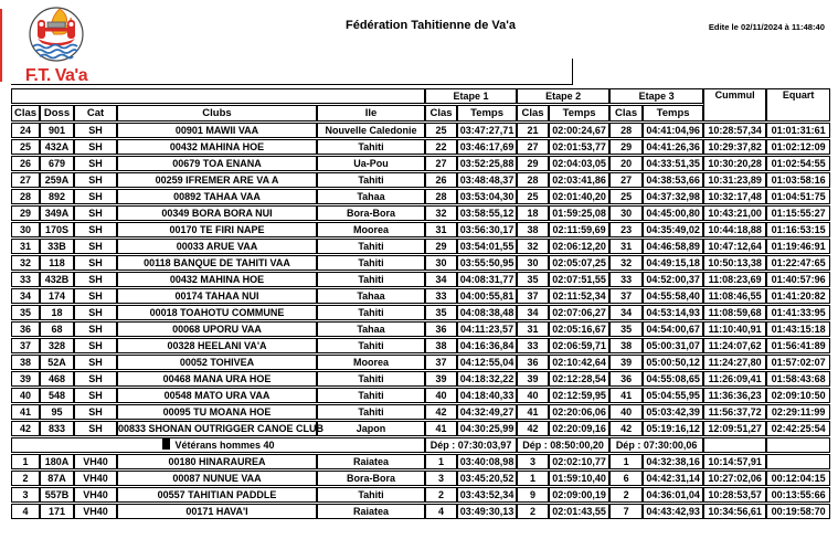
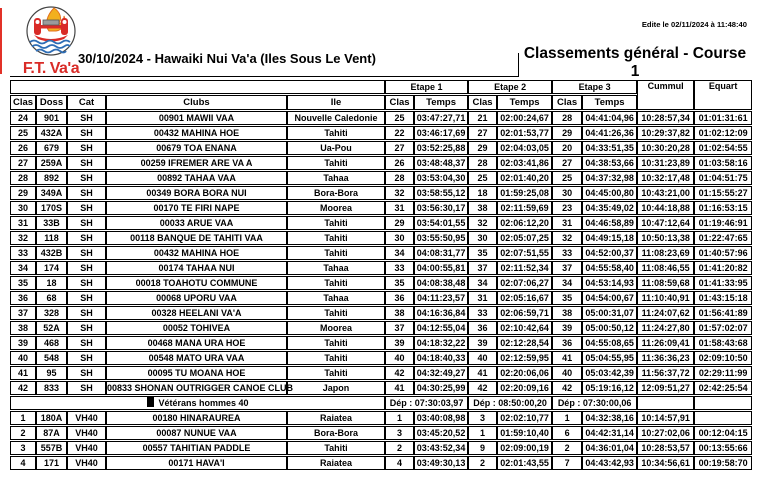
  F.T. Va'a
- Fédération Tahitienne de Va'a
  Edite le 02/11/2024 à 11:48:40
+ 30/10/2024 - Hawaiki Nui Va'a (Iles Sous Le Vent)
+ Classements général - Course 1
  	Etape 1	Etape 2	Etape 3	Cummul	Equart
  Clas	Doss	Cat	Clubs	Ile	Clas	Temps	Clas	Temps	Clas	Temps
  24	901	SH	00901 MAWII VAA	Nouvelle Caledonie	25	03:47:27,71	21	02:00:24,67	28	04:41:04,96	10:28:57,34	01:01:31:61
  25	432A	SH	00432 MAHINA HOE	Tahiti	22	03:46:17,69	27	02:01:53,77	29	04:41:26,36	10:29:37,82	01:02:12:09
  26	679	SH	00679 TOA ENANA	Ua-Pou	27	03:52:25,88	29	02:04:03,05	20	04:33:51,35	10:30:20,28	01:02:54:55
  27	259A	SH	00259 IFREMER ARE VA A	Tahiti	26	03:48:48,37	28	02:03:41,86	27	04:38:53,66	10:31:23,89	01:03:58:16
  28	892	SH	00892 TAHAA VAA	Tahaa	28	03:53:04,30	25	02:01:40,20	25	04:37:32,98	10:32:17,48	01:04:51:75
  29	349A	SH	00349 BORA BORA NUI	Bora-Bora	32	03:58:55,12	18	01:59:25,08	30	04:45:00,80	10:43:21,00	01:15:55:27
  30	170S	SH	00170 TE FIRI NAPE	Moorea	31	03:56:30,17	38	02:11:59,69	23	04:35:49,02	10:44:18,88	01:16:53:15
  31	33B	SH	00033 ARUE VAA	Tahiti	29	03:54:01,55	32	02:06:12,20	31	04:46:58,89	10:47:12,64	01:19:46:91
  32	118	SH	00118 BANQUE DE TAHITI VAA	Tahiti	30	03:55:50,95	30	02:05:07,25	32	04:49:15,18	10:50:13,38	01:22:47:65
  33	432B	SH	00432 MAHINA HOE	Tahiti	34	04:08:31,77	35	02:07:51,55	33	04:52:00,37	11:08:23,69	01:40:57:96
  34	174	SH	00174 TAHAA NUI	Tahaa	33	04:00:55,81	37	02:11:52,34	37	04:55:58,40	11:08:46,55	01:41:20:82
  35	18	SH	00018 TOAHOTU COMMUNE	Tahiti	35	04:08:38,48	34	02:07:06,27	34	04:53:14,93	11:08:59,68	01:41:33:95
  36	68	SH	00068 UPORU VAA	Tahaa	36	04:11:23,57	31	02:05:16,67	35	04:54:00,67	11:10:40,91	01:43:15:18
  37	328	SH	00328 HEELANI VA'A	Tahiti	38	04:16:36,84	33	02:06:59,71	38	05:00:31,07	11:24:07,62	01:56:41:89
  38	52A	SH	00052 TOHIVEA	Moorea	37	04:12:55,04	36	02:10:42,64	39	05:00:50,12	11:24:27,80	01:57:02:07
  39	468	SH	00468 MANA URA HOE	Tahiti	39	04:18:32,22	39	02:12:28,54	36	04:55:08,65	11:26:09,41	01:58:43:68
  40	548	SH	00548 MATO URA VAA	Tahiti	40	04:18:40,33	40	02:12:59,95	41	05:04:55,95	11:36:36,23	02:09:10:50
  41	95	SH	00095 TU MOANA HOE	Tahiti	42	04:32:49,27	41	02:20:06,06	40	05:03:42,39	11:56:37,72	02:29:11:99
  42	833	SH	00833 SHONAN OUTRIGGER CANOE CLUB	Japon	41	04:30:25,99	42	02:20:09,16	42	05:19:16,12	12:09:51,27	02:42:25:54
  Vétérans hommes 40	Dép : 07:30:03,97	Dép : 08:50:00,20	Dép : 07:30:00,06
  1	180A	VH40	00180 HINARAUREA	Raiatea	1	03:40:08,98	3	02:02:10,77	1	04:32:38,16	10:14:57,91
  2	87A	VH40	00087 NUNUE VAA	Bora-Bora	3	03:45:20,52	1	01:59:10,40	6	04:42:31,14	10:27:02,06	00:12:04:15
  3	557B	VH40	00557 TAHITIAN PADDLE	Tahiti	2	03:43:52,34	9	02:09:00,19	2	04:36:01,04	10:28:53,57	00:13:55:66
  4	171	VH40	00171 HAVA'I	Raiatea	4	03:49:30,13	2	02:01:43,55	7	04:43:42,93	10:34:56,61	00:19:58:70
